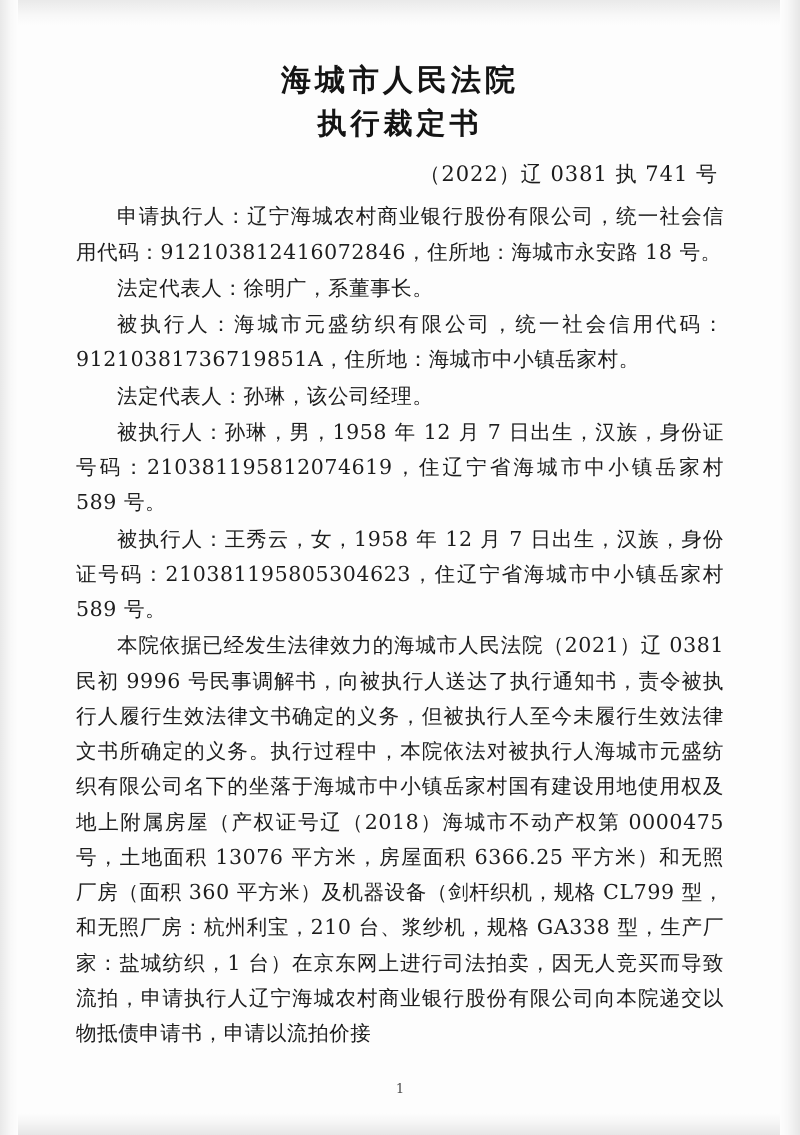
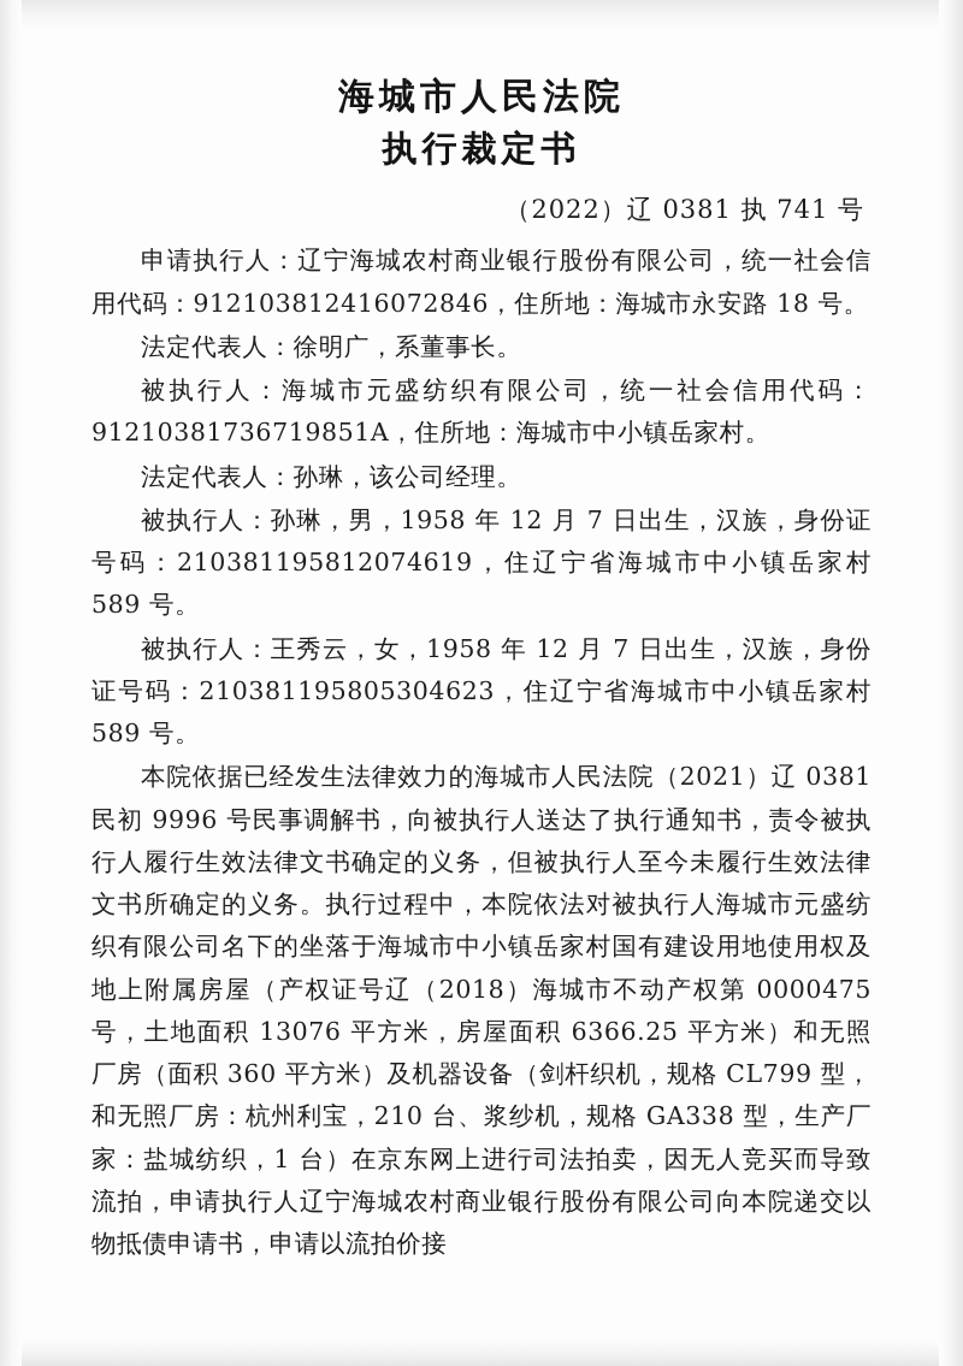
  海城市人民法院
  执行裁定书
  （2022）辽 0381 执 741 号
  申请执行人：辽宁海城农村商业银行股份有限公司，统一社会信用代码：912103812416072846，住所地：海城市永安路 18 号。
  法定代表人：徐明广，系董事长。
  被执行人：海城市元盛纺织有限公司，统一社会信用代码：91210381736719851A，住所地：海城市中小镇岳家村。
  法定代表人：孙琳，该公司经理。
  被执行人：孙琳，男，1958 年 12 月 7 日出生，汉族，身份证号码：210381195812074619，住辽宁省海城市中小镇岳家村 589 号。
  被执行人：王秀云，女，1958 年 12 月 7 日出生，汉族，身份证号码：210381195805304623，住辽宁省海城市中小镇岳家村 589 号。
  本院依据已经发生法律效力的海城市人民法院（2021）辽 0381 民初 9996 号民事调解书，向被执行人送达了执行通知书，责令被执行人履行生效法律文书确定的义务，但被执行人至今未履行生效法律文书所确定的义务。执行过程中，本院依法对被执行人海城市元盛纺织有限公司名下的坐落于海城市中小镇岳家村国有建设用地使用权及地上附属房屋（产权证号辽（2018）海城市不动产权第 0000475 号，土地面积 13076 平方米，房屋面积 6366.25 平方米）和无照厂房（面积 360 平方米）及机器设备（剑杆织机，规格 CL799 型，和无照厂房：杭州利宝，210 台、浆纱机，规格 GA338 型，生产厂家：盐城纺织，1 台）在京东网上进行司法拍卖，因无人竞买而导致流拍，申请执行人辽宁海城农村商业银行股份有限公司向本院递交以物抵债申请书，申请以流拍价接
- 1
